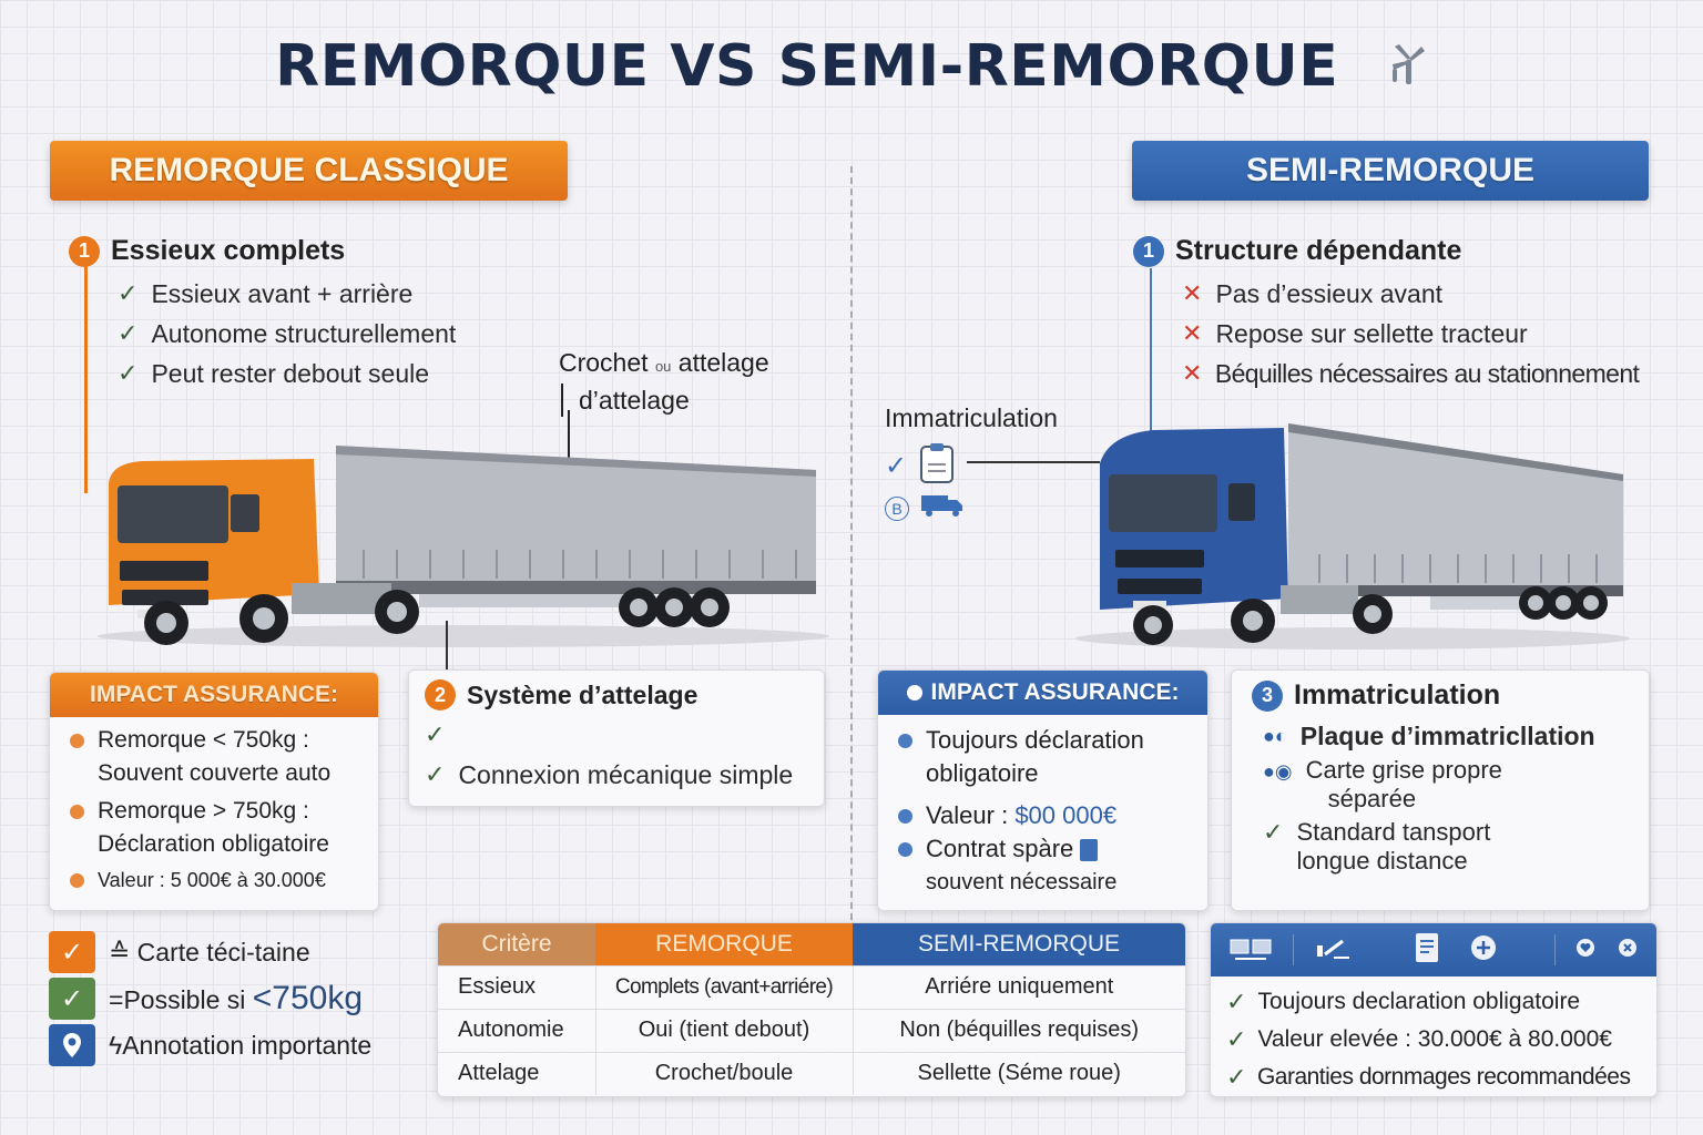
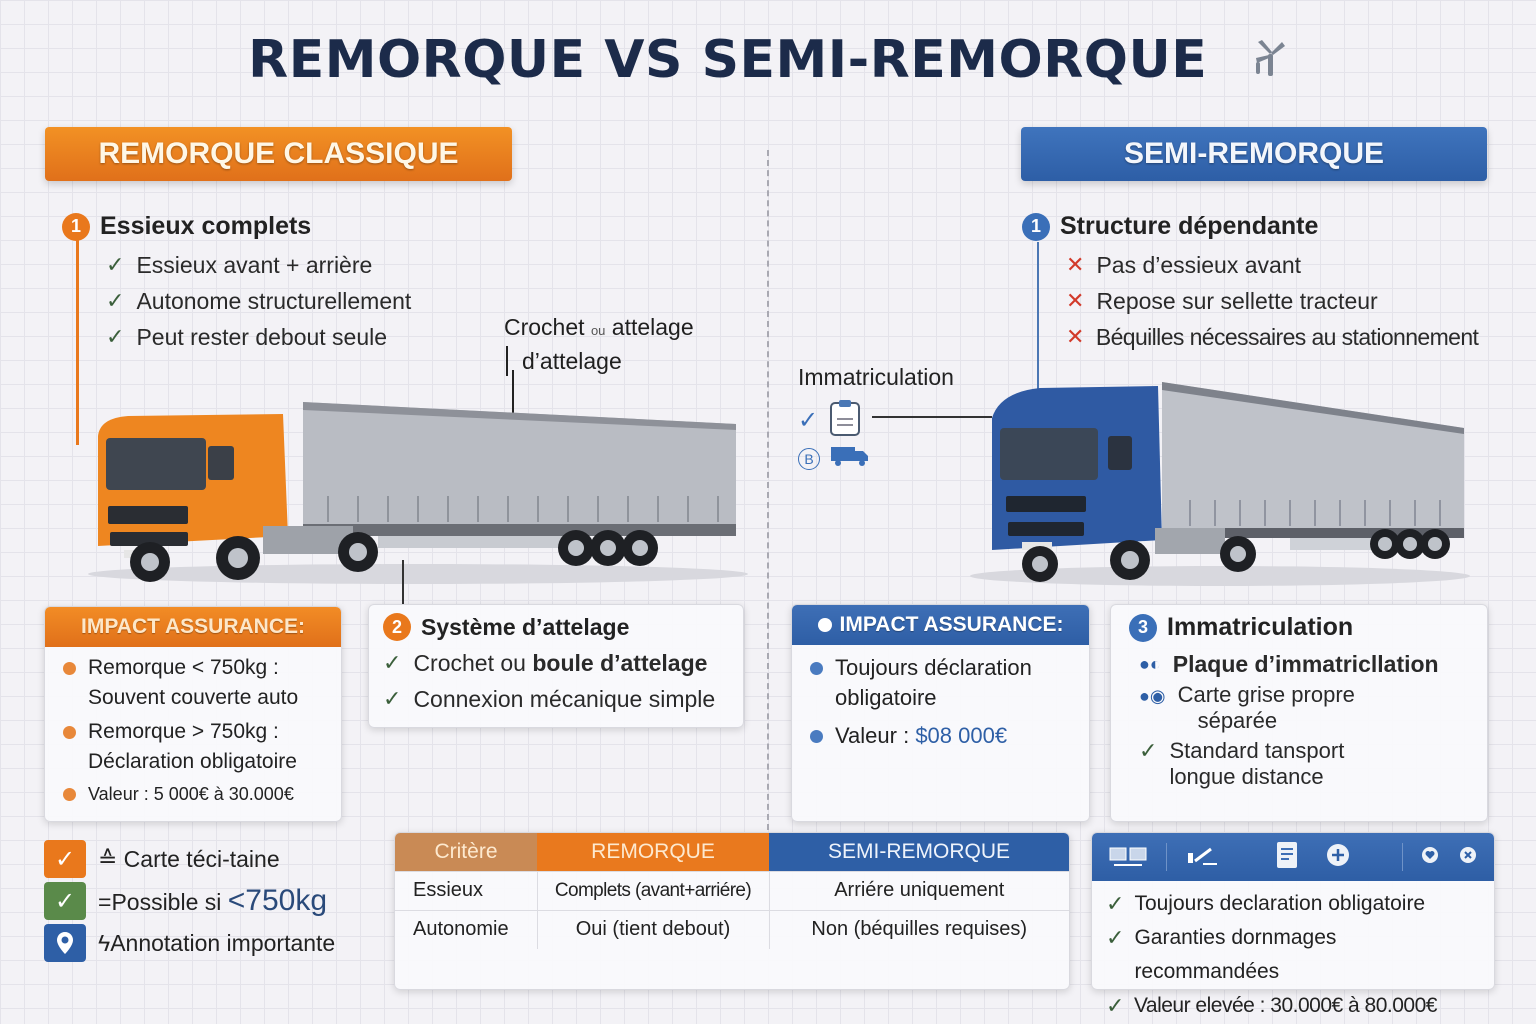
  REMORQUE VS SEMI-REMORQUE
  REMORQUE CLASSIQUE
  SEMI-REMORQUE
  1
  Essieux complets
  ✓
  Essieux avant + arrière
  ✓
  Autonome structurellement
  ✓
  Peut rester debout seule
  Crochet ou attelage
  d’attelage
  IMPACT ASSURANCE:
  Remorque < 750kg :
  Souvent couverte auto
  Remorque > 750kg :
  Déclaration obligatoire
  Valeur : 5 000€ à 30.000€
  2
  Système d’attelage
  ✓
+ Crochet ou boule d’attelage
  ✓
  Connexion mécanique simple
  1
  Structure dépendante
  ✕
  Pas d’essieux avant
  ✕
  Repose sur sellette tracteur
  ✕
  Béquilles nécessaires au stationnement
  Immatriculation
  ✓
  B
  IMPACT ASSURANCE:
  Toujours déclaration
  obligatoire
- Valeur : $00 000€
+ Valeur : $08 000€
- Contrat spàre
- souvent nécessaire
  3
  Immatriculation
  ●◐
  Plaque d’immatricllation
  ●◉
  Carte grise propre
  séparée
  ✓
  Standard tansport
  longue distance
  ✓
  ≙ Carte téci-taine
  ✓
  =Possible si <750kg
  ϟAnnotation importante
  Critère	REMORQUE	SEMI-REMORQUE
  Essieux	Complets (avant+arriére)	Arriére uniquement
  Autonomie	Oui (tient debout)	Non (béquilles requises)
- Attelage	Crochet/boule	Sellette (Séme roue)
  ✓
  Toujours declaration obligatoire
  ✓
- Valeur elevée : 30.000€ à 80.000€
+ Garanties dornmages recommandées
  ✓
- Garanties dornmages recommandées
+ Valeur elevée : 30.000€ à 80.000€
